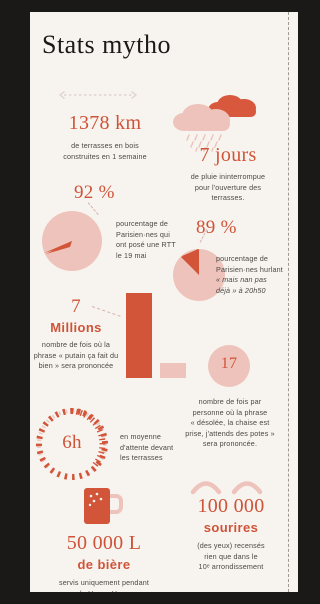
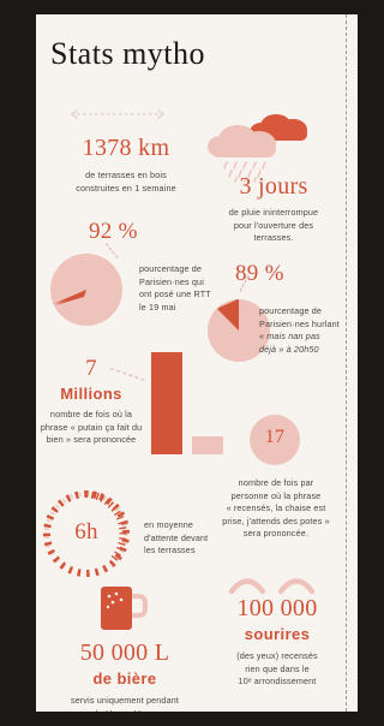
  Stats mytho
  1378 km
  de terrasses en bois
  construites en 1 semaine
- 7 jours
+ 3 jours
  de pluie ininterrompue
  pour l'ouverture des
  terrasses.
  92 %
  pourcentage de
  Parisien·nes qui
  ont posé une RTT
  le 19 mai
  89 %
  pourcentage de
  Parisien·nes hurlant
  « mais nan pas
  déjà » à 20h50
  7
  Millions
  nombre de fois où la
  phrase « putain ça fait du
  bien » sera prononcée
  17
  nombre de fois par
  personne où la phrase
- « désolée, la chaise est
+ « recensés, la chaise est
  prise, j'attends des potes »
  sera prononcée.
  6h
  en moyenne
  d'attente devant
  les terrasses
  50 000 L
  de bière
  servis uniquement pendant
  100 000
  sourires
  (des yeux) recensés
  rien que dans le
  10ᵉ arrondissement
